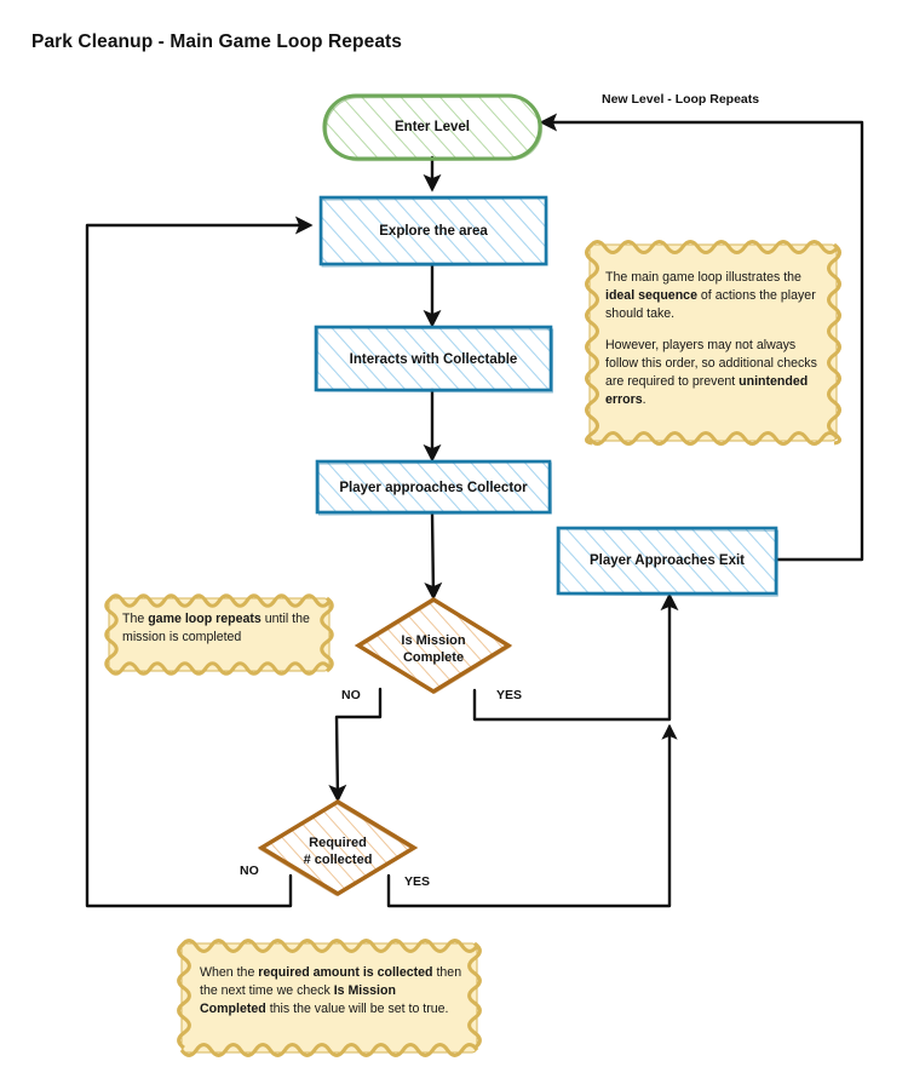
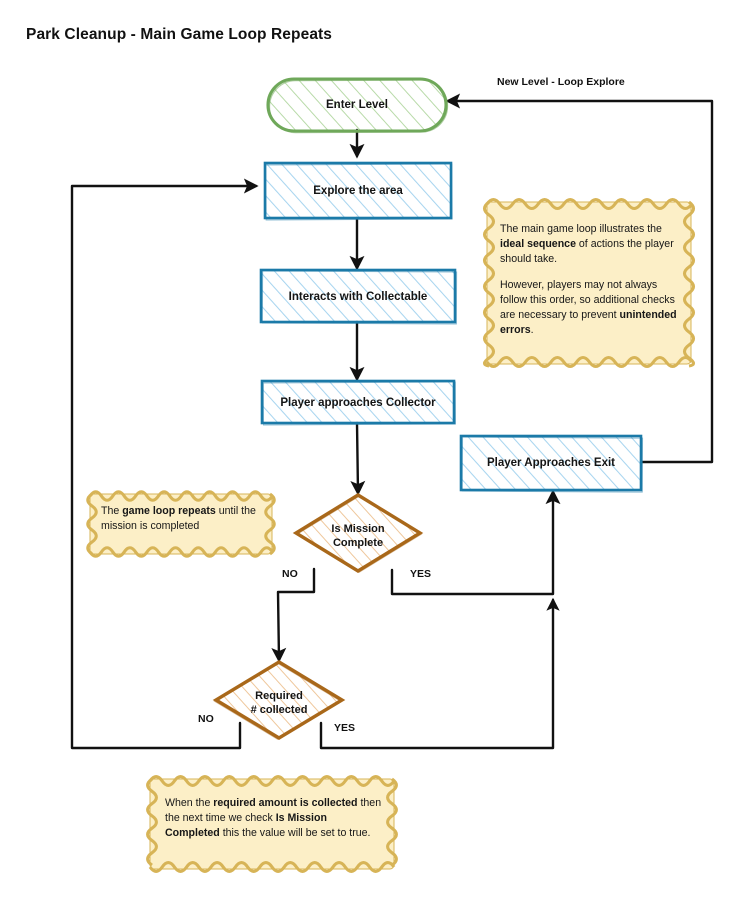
  Park Cleanup - Main Game Loop Repeats
  Enter Level
  Explore the area
  Interacts with Collectable
  Player approaches Collector
  Player Approaches Exit
  Is Mission
  Complete
  Required
  # collected
  NO
  YES
  NO
  YES
- New Level - Loop Repeats
+ New Level - Loop Explore
  The main game loop illustrates the ideal sequence of actions the player should take.
- However, players may not always follow this order, so additional checks are required to prevent unintended errors.
+ However, players may not always follow this order, so additional checks are necessary to prevent unintended errors.
  The game loop repeats until the mission is completed
  When the required amount is collected then the next time we check Is Mission Completed this the value will be set to true.
